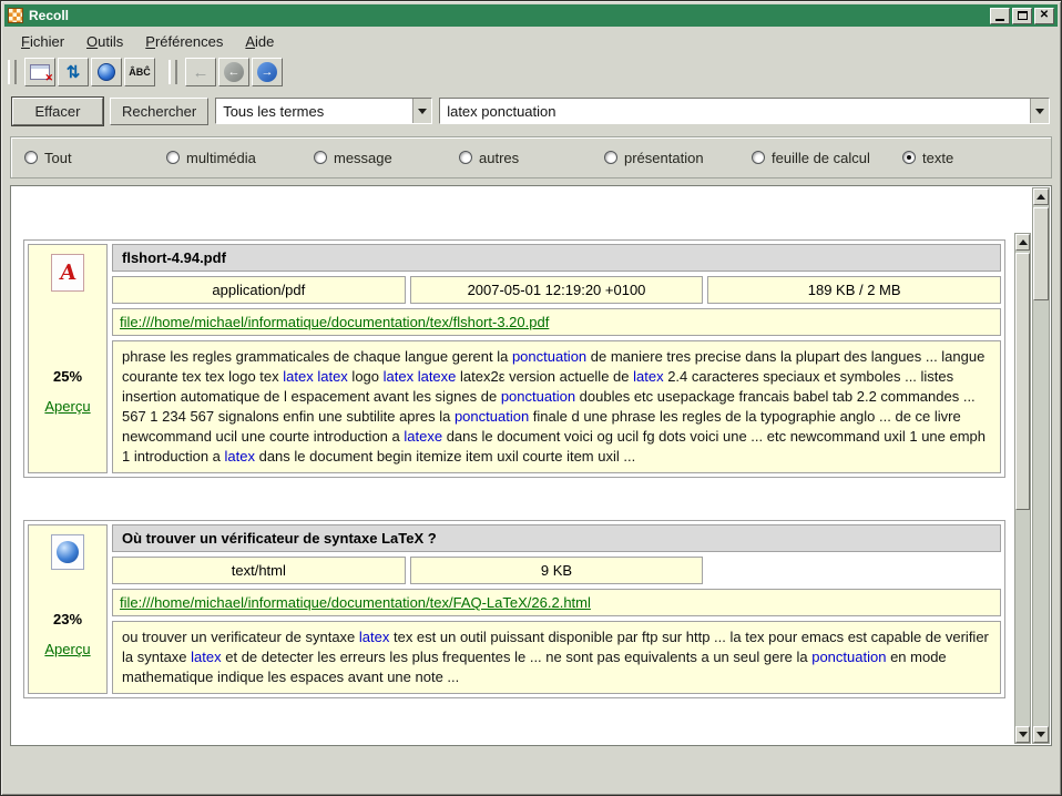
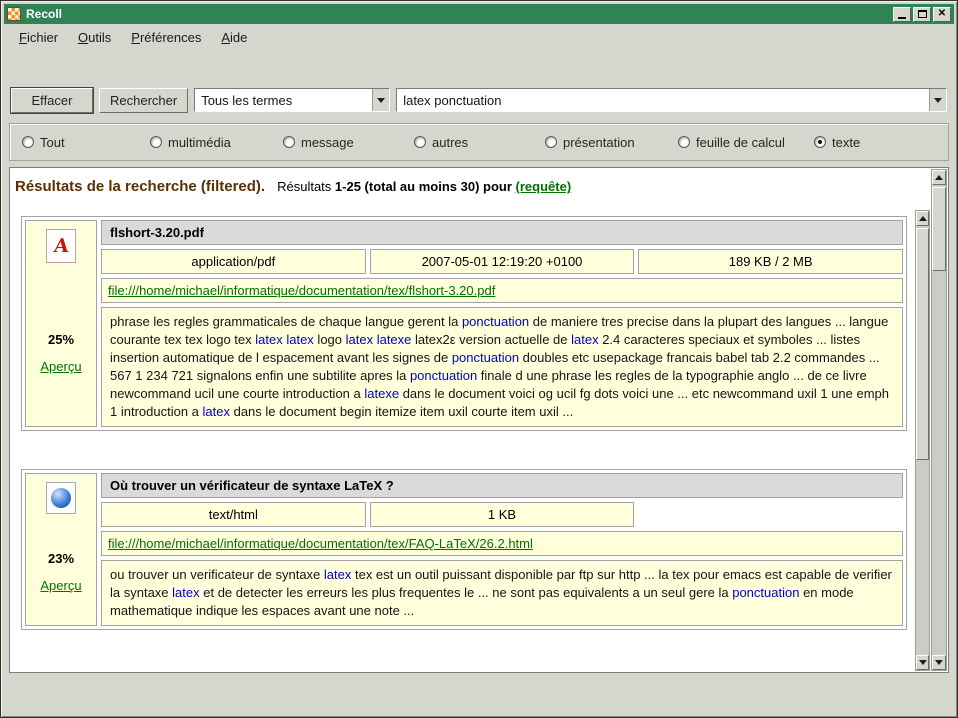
  Recoll
  ✕
  Fichier
  Outils
  Préférences
  Aide
- ÂBĈ
  Effacer
  Rechercher
  Tous les termes
  latex ponctuation
  Tout
  multimédia
  message
  autres
  présentation
  feuille de calcul
  texte
+ Résultats de la recherche (filtered). Résultats 1-25 (total au moins 30) pour (requête)
  25%
  Aperçu
- flshort-4.94.pdf
+ flshort-3.20.pdf
  application/pdf
  2007-05-01 12:19:20 +0100
  189 KB / 2 MB
  file:///home/michael/informatique/documentation/tex/flshort-3.20.pdf
- phrase les regles grammaticales de chaque langue gerent la ponctuation de maniere tres precise dans la plupart des langues ... langue courante tex tex logo tex latex latex logo latex latexe latex2ε version actuelle de latex 2.4 caracteres speciaux et symboles ... listes insertion automatique de l espacement avant les signes de ponctuation doubles etc usepackage francais babel tab 2.2 commandes ... 567 1 234 567 signalons enfin une subtilite apres la ponctuation finale d une phrase les regles de la typographie anglo ... de ce livre newcommand ucil une courte introduction a latexe dans le document voici og ucil fg dots voici une ... etc newcommand uxil 1 une emph 1 introduction a latex dans le document begin itemize item uxil courte item uxil ...
+ phrase les regles grammaticales de chaque langue gerent la ponctuation de maniere tres precise dans la plupart des langues ... langue courante tex tex logo tex latex latex logo latex latexe latex2ε version actuelle de latex 2.4 caracteres speciaux et symboles ... listes insertion automatique de l espacement avant les signes de ponctuation doubles etc usepackage francais babel tab 2.2 commandes ... 567 1 234 721 signalons enfin une subtilite apres la ponctuation finale d une phrase les regles de la typographie anglo ... de ce livre newcommand ucil une courte introduction a latexe dans le document voici og ucil fg dots voici une ... etc newcommand uxil 1 une emph 1 introduction a latex dans le document begin itemize item uxil courte item uxil ...
  23%
  Aperçu
  Où trouver un vérificateur de syntaxe LaTeX ?
  text/html
- 9 KB
+ 1 KB
  file:///home/michael/informatique/documentation/tex/FAQ-LaTeX/26.2.html
  ou trouver un verificateur de syntaxe latex tex est un outil puissant disponible par ftp sur http ... la tex pour emacs est capable de verifier la syntaxe latex et de detecter les erreurs les plus frequentes le ... ne sont pas equivalents a un seul gere la ponctuation en mode mathematique indique les espaces avant une note ...
